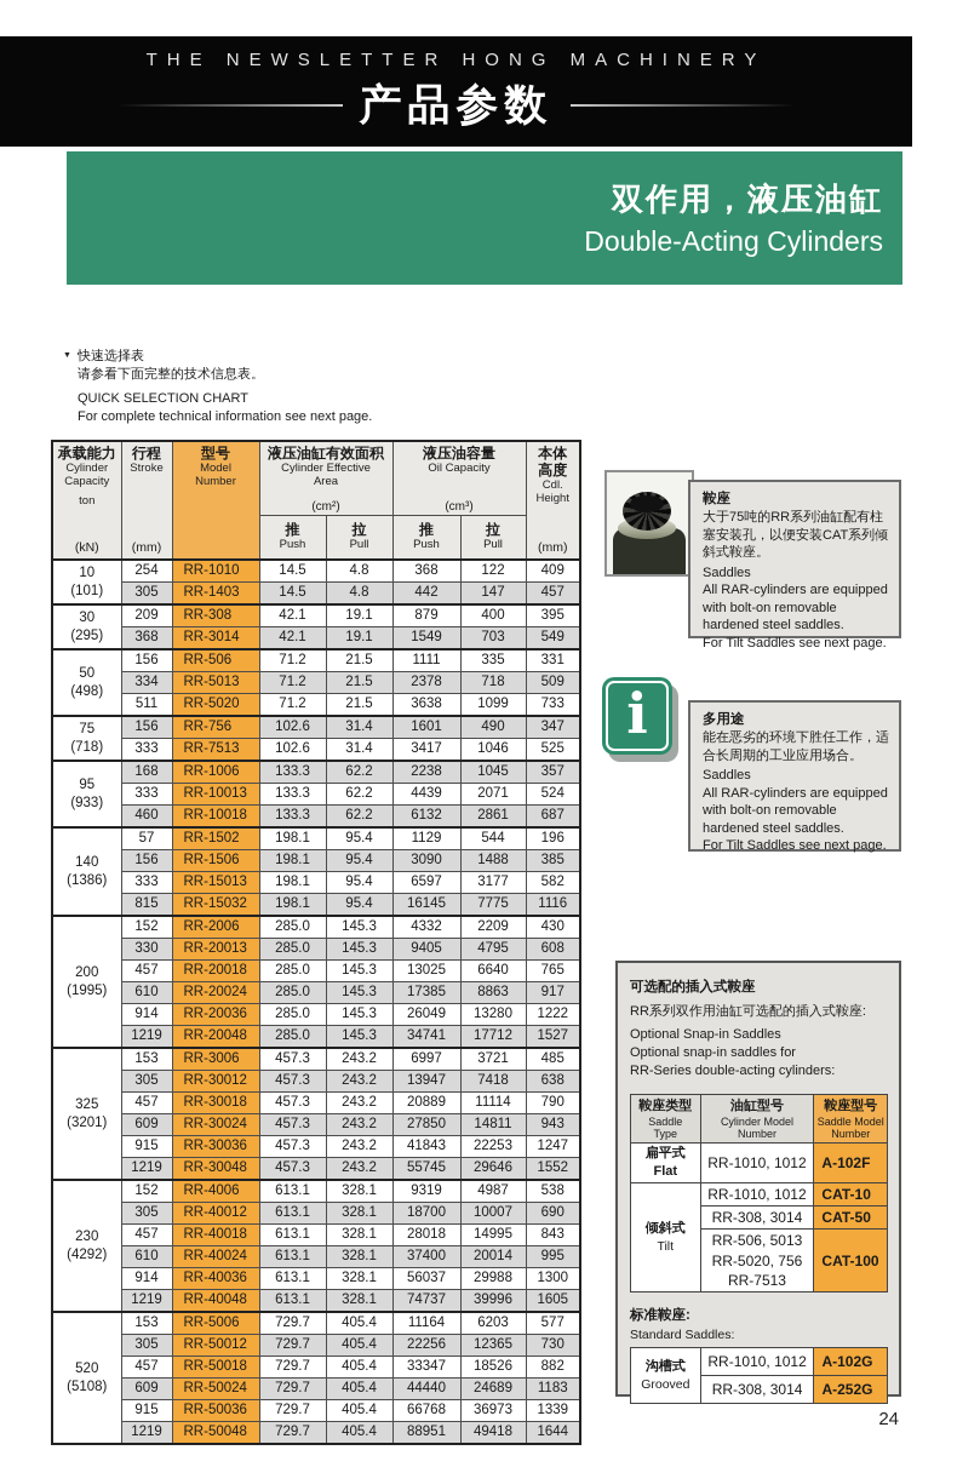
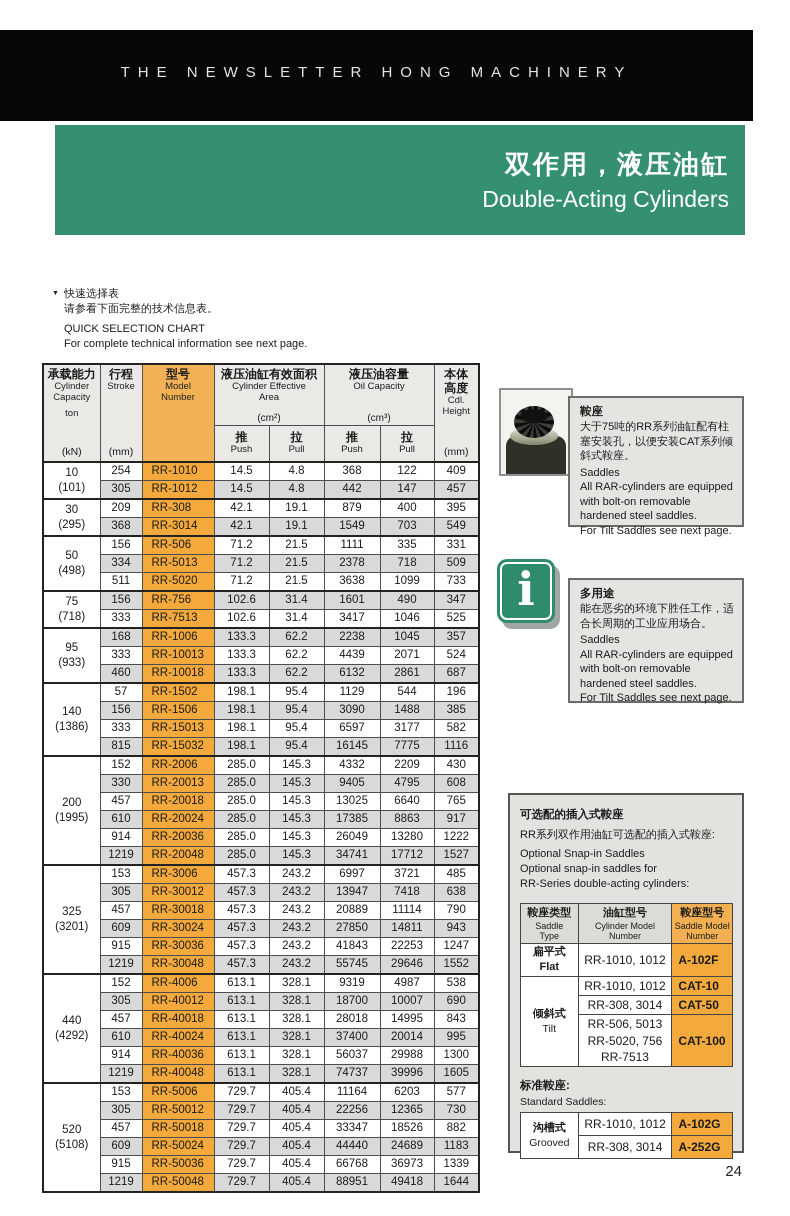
  THE NEWSLETTER HONG MACHINERY
- 产品参数
  双作用，液压油缸
  Double-Acting Cylinders
  快速选择表
  请参看下面完整的技术信息表。
  QUICK SELECTION CHART
  For complete technical information see next page.
  承载能力 Cylinder Capacity ton (kN)	行程 Stroke (mm)	型号 Model Number	液压油缸有效面积 Cylinder Effective Area (cm²)	液压油容量 Oil Capacity (cm³)	本体 高度 Cdl. Height (mm)
  推Push	拉Pull	推Push	拉Pull
  10(101)	254	RR-1010	14.5	4.8	368	122	409
- 305	RR-1403	14.5	4.8	442	147	457
+ 305	RR-1012	14.5	4.8	442	147	457
  30(295)	209	RR-308	42.1	19.1	879	400	395
  368	RR-3014	42.1	19.1	1549	703	549
  50(498)	156	RR-506	71.2	21.5	1111	335	331
  334	RR-5013	71.2	21.5	2378	718	509
  511	RR-5020	71.2	21.5	3638	1099	733
  75(718)	156	RR-756	102.6	31.4	1601	490	347
  333	RR-7513	102.6	31.4	3417	1046	525
  95(933)	168	RR-1006	133.3	62.2	2238	1045	357
  333	RR-10013	133.3	62.2	4439	2071	524
  460	RR-10018	133.3	62.2	6132	2861	687
  140(1386)	57	RR-1502	198.1	95.4	1129	544	196
  156	RR-1506	198.1	95.4	3090	1488	385
  333	RR-15013	198.1	95.4	6597	3177	582
  815	RR-15032	198.1	95.4	16145	7775	1116
  200(1995)	152	RR-2006	285.0	145.3	4332	2209	430
  330	RR-20013	285.0	145.3	9405	4795	608
  457	RR-20018	285.0	145.3	13025	6640	765
  610	RR-20024	285.0	145.3	17385	8863	917
  914	RR-20036	285.0	145.3	26049	13280	1222
  1219	RR-20048	285.0	145.3	34741	17712	1527
  325(3201)	153	RR-3006	457.3	243.2	6997	3721	485
  305	RR-30012	457.3	243.2	13947	7418	638
  457	RR-30018	457.3	243.2	20889	11114	790
  609	RR-30024	457.3	243.2	27850	14811	943
  915	RR-30036	457.3	243.2	41843	22253	1247
  1219	RR-30048	457.3	243.2	55745	29646	1552
- 230(4292)	152	RR-4006	613.1	328.1	9319	4987	538
+ 440(4292)	152	RR-4006	613.1	328.1	9319	4987	538
  305	RR-40012	613.1	328.1	18700	10007	690
  457	RR-40018	613.1	328.1	28018	14995	843
  610	RR-40024	613.1	328.1	37400	20014	995
  914	RR-40036	613.1	328.1	56037	29988	1300
  1219	RR-40048	613.1	328.1	74737	39996	1605
  520(5108)	153	RR-5006	729.7	405.4	11164	6203	577
  305	RR-50012	729.7	405.4	22256	12365	730
  457	RR-50018	729.7	405.4	33347	18526	882
  609	RR-50024	729.7	405.4	44440	24689	1183
  915	RR-50036	729.7	405.4	66768	36973	1339
  1219	RR-50048	729.7	405.4	88951	49418	1644
  鞍座
  大于75吨的RR系列油缸配有柱塞安装孔，以便安装CAT系列倾斜式鞍座。
  Saddles
  All RAR-cylinders are equipped with bolt-on removable hardened steel saddles.
  For Tilt Saddles see next page.
  i
  多用途
  能在恶劣的环境下胜任工作，适合长周期的工业应用场合。
  Saddles
  All RAR-cylinders are equipped with bolt-on removable hardened steel saddles.
  For Tilt Saddles see next page.
  可选配的插入式鞍座
  RR系列双作用油缸可选配的插入式鞍座:
  Optional Snap-in Saddles
  Optional snap-in saddles for
  RR-Series double-acting cylinders:
  鞍座类型 Saddle Type	油缸型号 Cylinder Model Number	鞍座型号 Saddle Model Number
  扁平式 Flat	RR-1010, 1012	A-102F
  倾斜式Tilt	RR-1010, 1012	CAT-10
  RR-308, 3014	CAT-50
  RR-506, 5013RR-5020, 756RR-7513	CAT-100
  标准鞍座:
  Standard Saddles:
  沟槽式Grooved	RR-1010, 1012	A-102G
  RR-308, 3014	A-252G
  24
